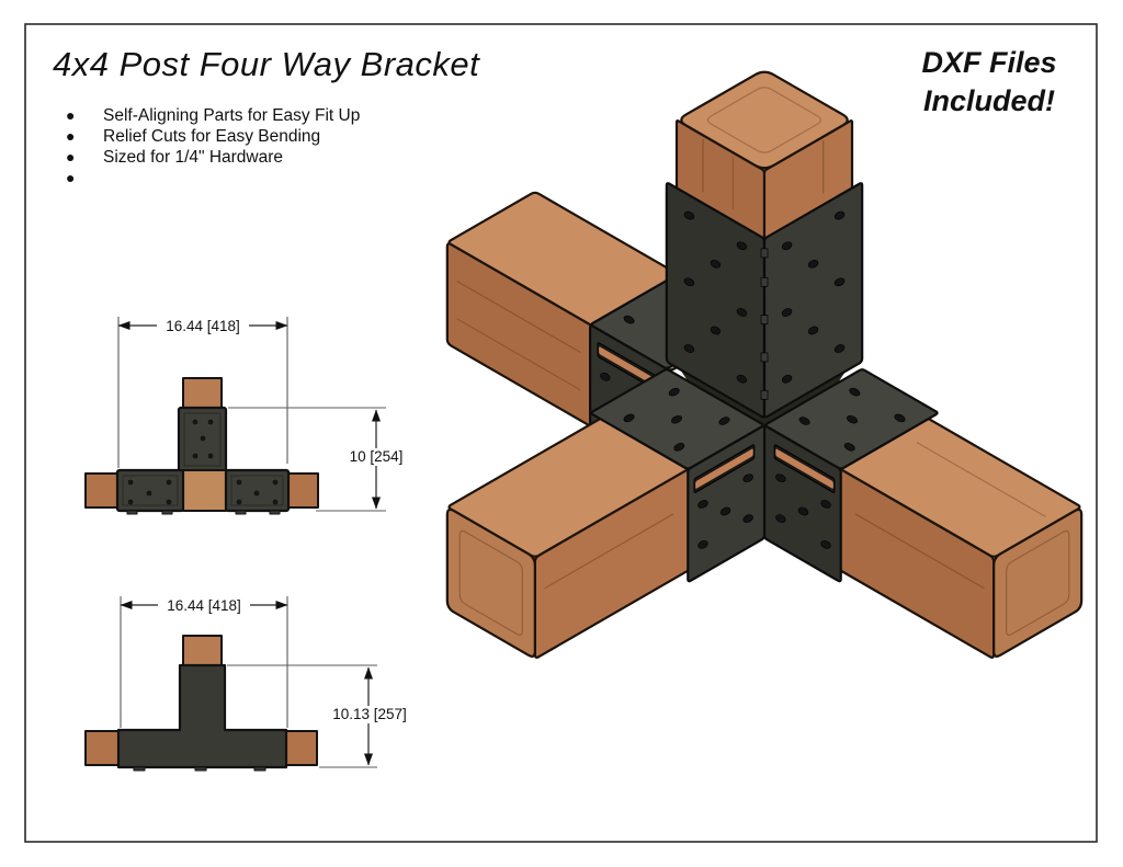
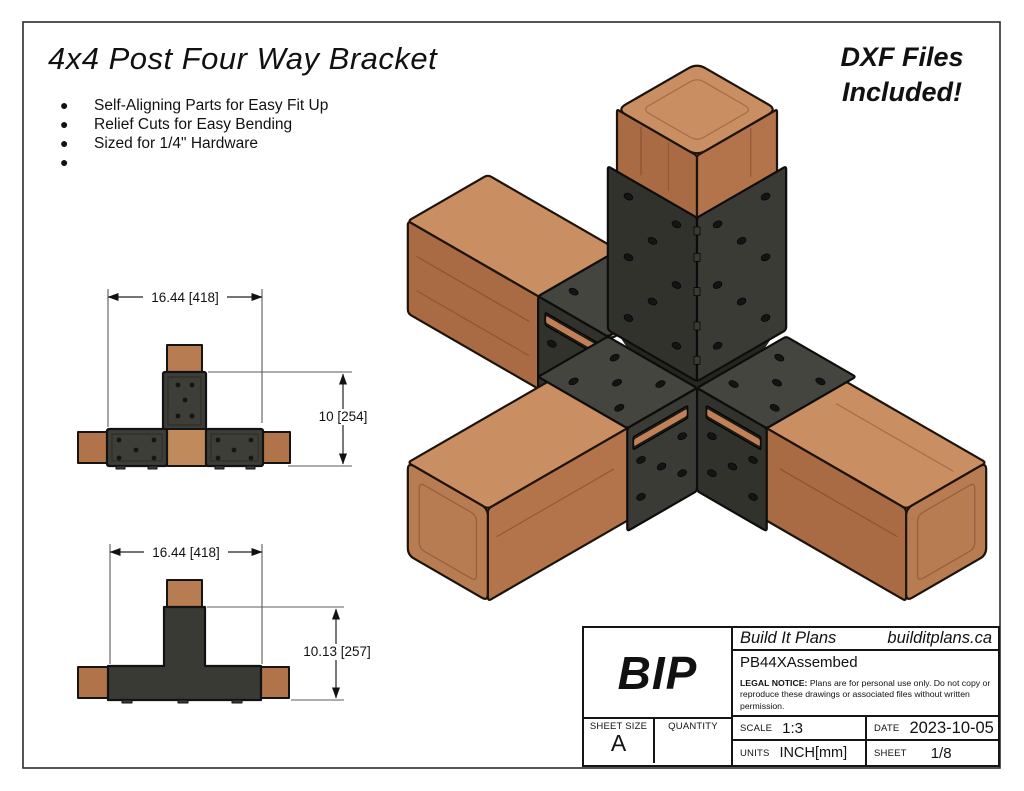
  16.44 [418]
  10 [254]
  16.44 [418]
  10.13 [257]
  4x4 Post Four Way Bracket
  ●
  Self-Aligning Parts for Easy Fit Up
  ●
  Relief Cuts for Easy Bending
  ●
  Sized for 1/4" Hardware
  ●
  DXF Files
  Included!
+ BIP
+ SHEET SIZE
+ A
+ QUANTITY
+ Build It Plans
+ builditplans.ca
+ PB44XAssembed
+ LEGAL NOTICE: Plans are for personal use only. Do not copy or reproduce these drawings or associated files without written permission.
+ SCALE
+ 1:3
+ DATE
+ 2023-10-05
+ UNITS
+ INCH[mm]
+ SHEET
+ 1/8
